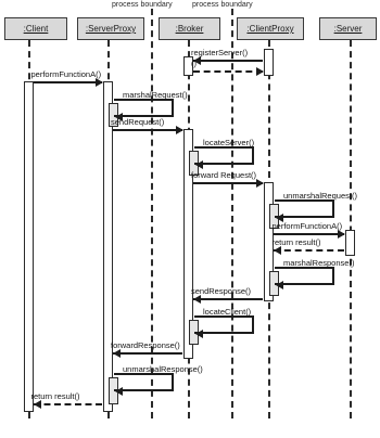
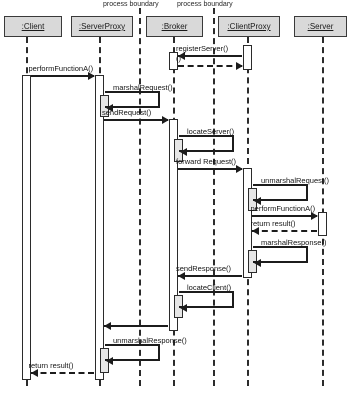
  :Client
  :ServerProxy
  :Broker
  :ClientProxy
  :Server
  registerServer()
  ()
  performFunctionA()
  marshalRequest()
  sendRequest()
  locateServer()
  forward Request()
  unmarshalRequest()
  performFunctionA()
  return result()
  marshalResponse()
  sendResponse()
  locateClient()
- forwardResponse()
  unmarshalResponse()
  return result()
